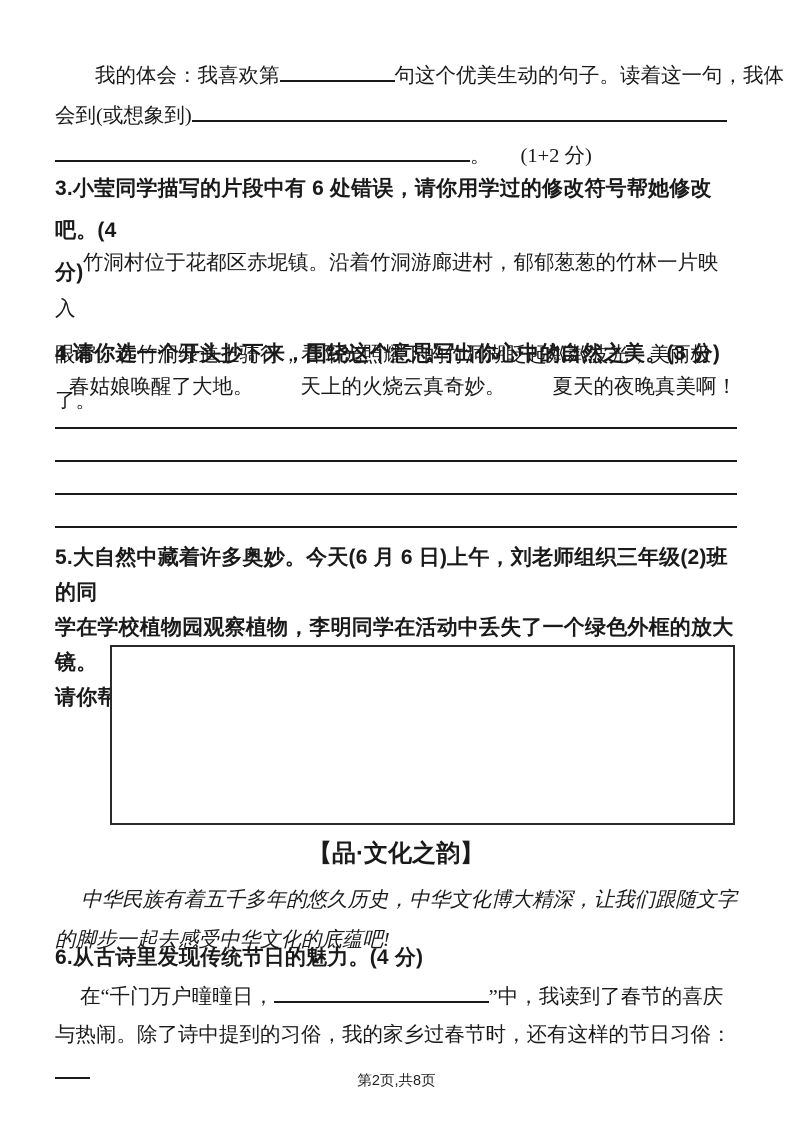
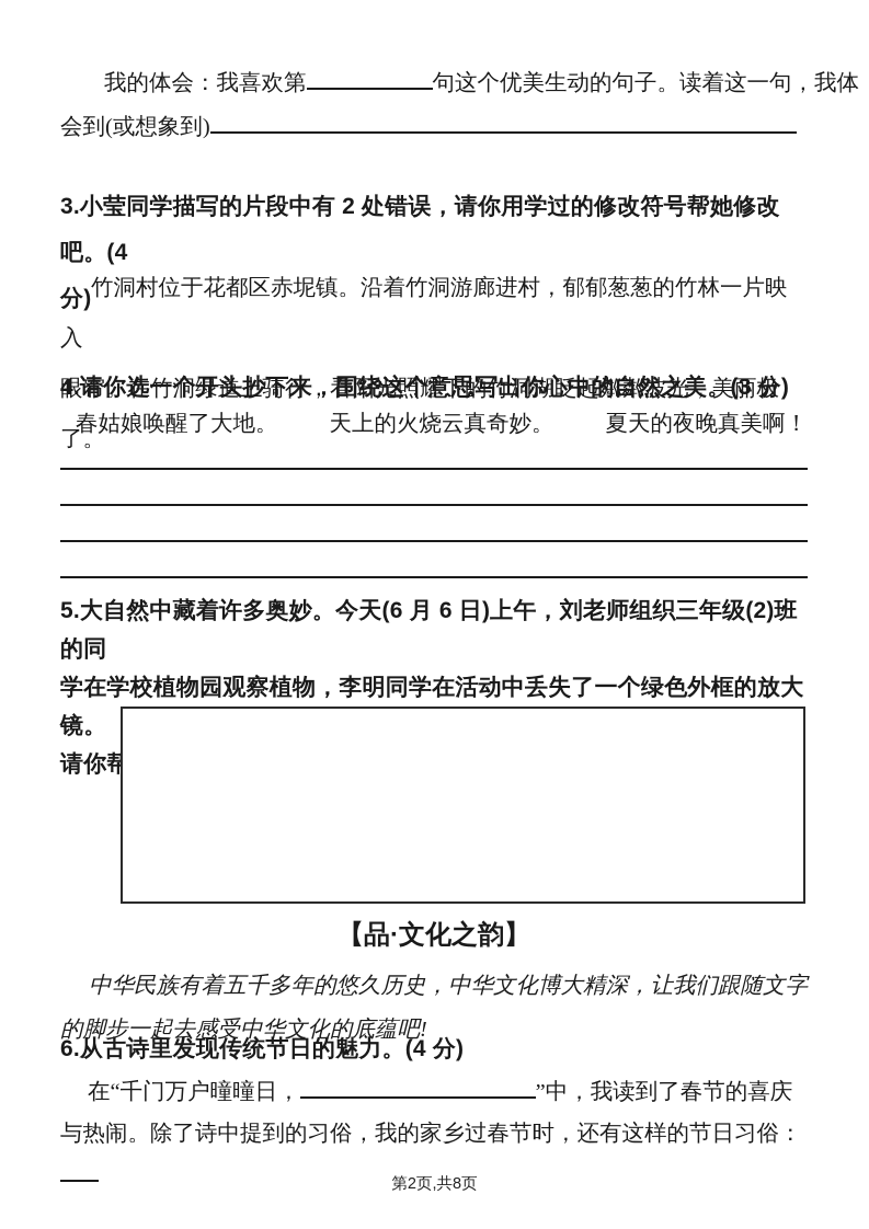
  我的体会：我喜欢第 句这个优美生动的句子。读着这一句，我体
  会到(或想象到)
- 。 (1+2 分)
- 3.小莹同学描写的片段中有 6 处错误，请你用学过的修改符号帮她修改吧。(4
+ 3.小莹同学描写的片段中有 2 处错误，请你用学过的修改符号帮她修改吧。(4
  分)
  竹洞村位于花都区赤坭镇。沿着竹洞游廊进村，郁郁葱葱的竹林一片映入
  眼帘。在竹洞绿道上骑行，看阳光照耀下的竹洞湖眨起粼粼波光，美丽极了。
  4.请你选一个开头抄下来，围绕这个意思写出你心中的自然之美。(3 分)
  春姑娘唤醒了大地。
  天上的火烧云真奇妙。
  夏天的夜晚真美啊！
  5.大自然中藏着许多奥妙。今天(6 月 6 日)上午，刘老师组织三年级(2)班的同
  学在学校植物园观察植物，李明同学在活动中丢失了一个绿色外框的放大镜。
  【品·文化之韵】
  中华民族有着五千多年的悠久历史，中华文化博大精深，让我们跟随文字
  的脚步一起去感受中华文化的底蕴吧!
  6.从古诗里发现传统节日的魅力。(4 分)
  在“千门万户曈曈日， ”中，我读到了春节的喜庆
  与热闹。除了诗中提到的习俗，我的家乡过春节时，还有这样的节日习俗：
  第2页,共8页
